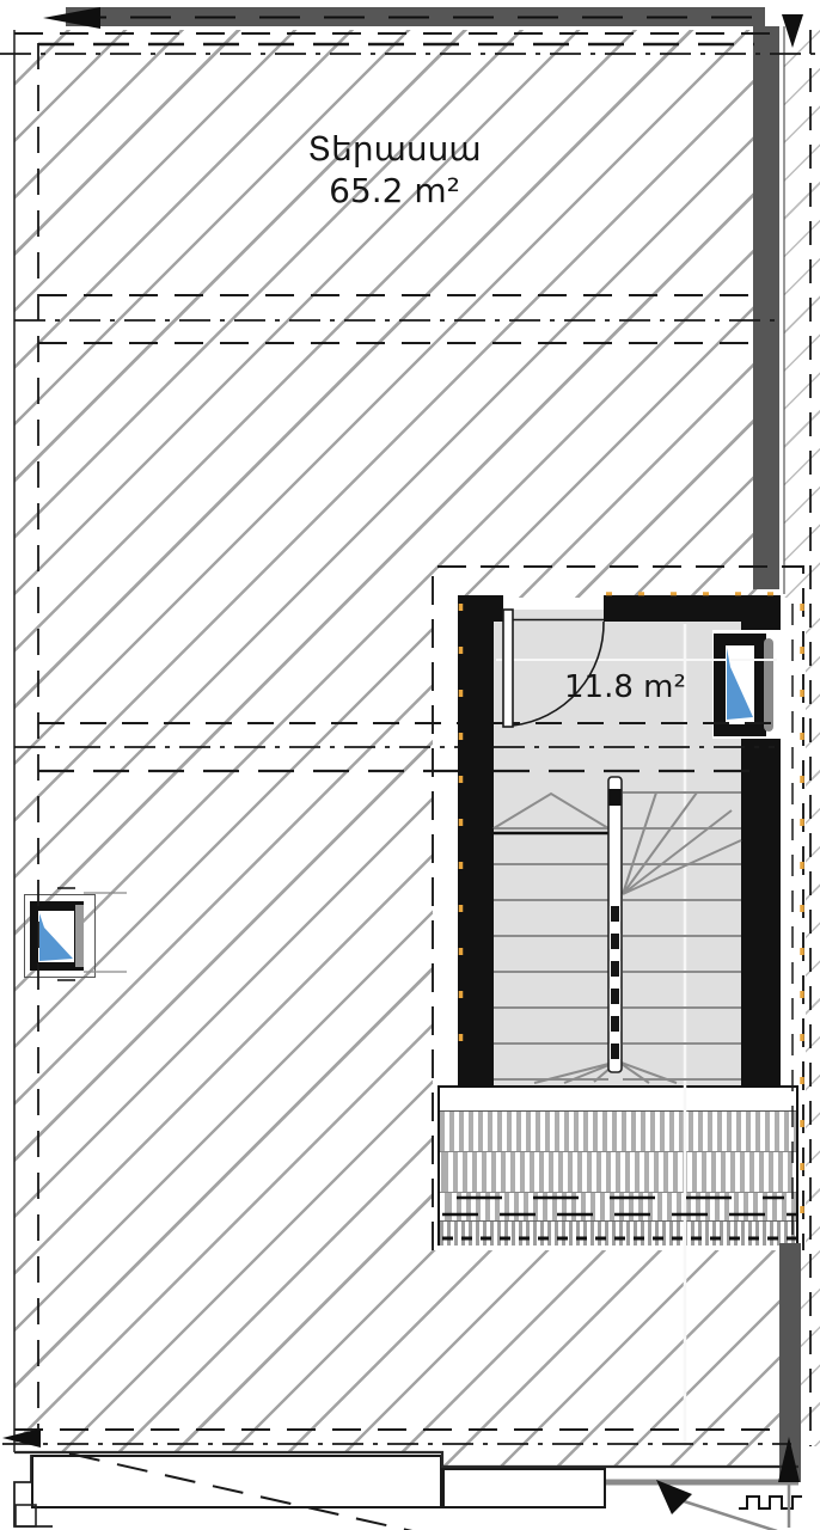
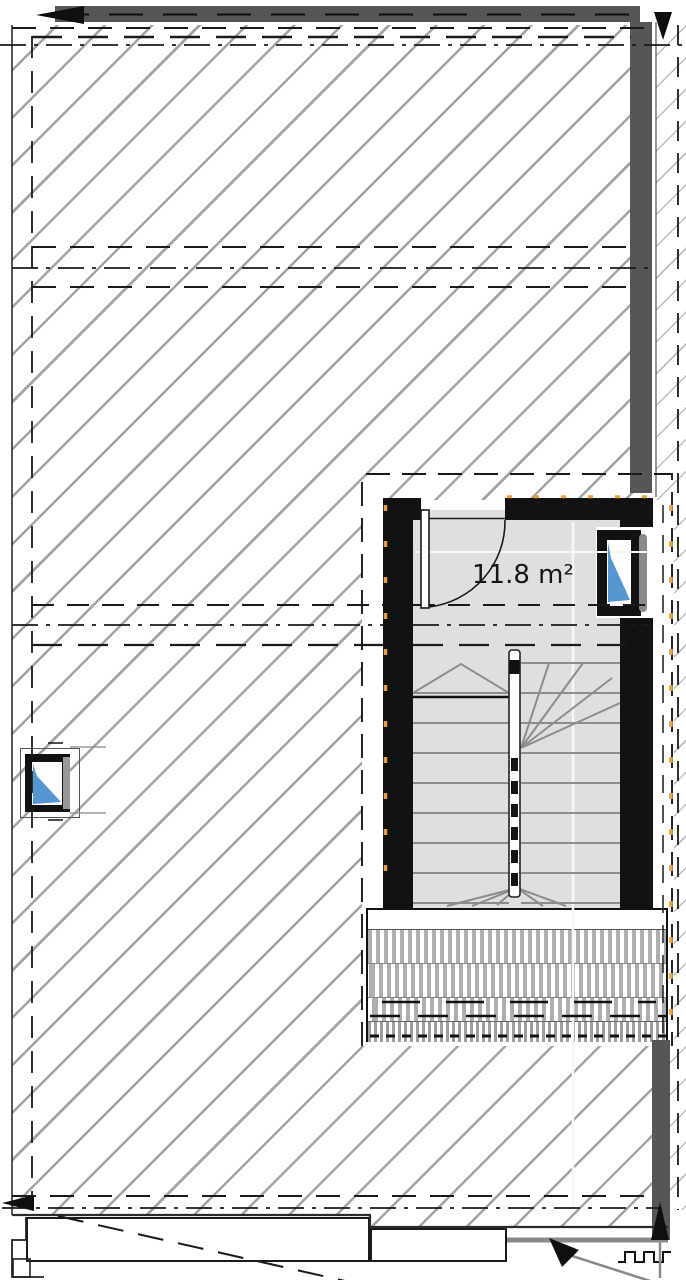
- Տերասսա
- 65.2 m²
  11.8 m²
